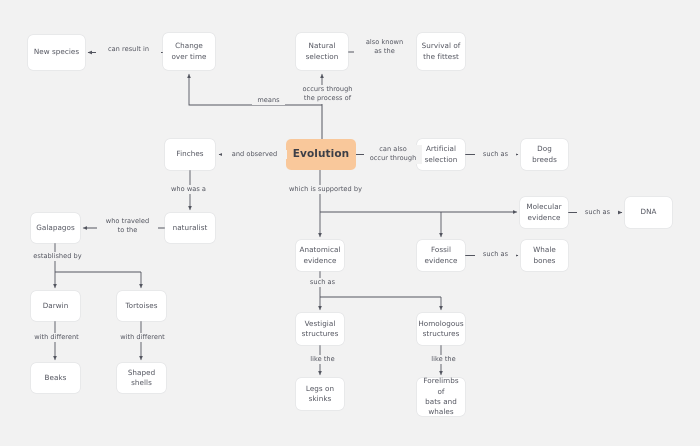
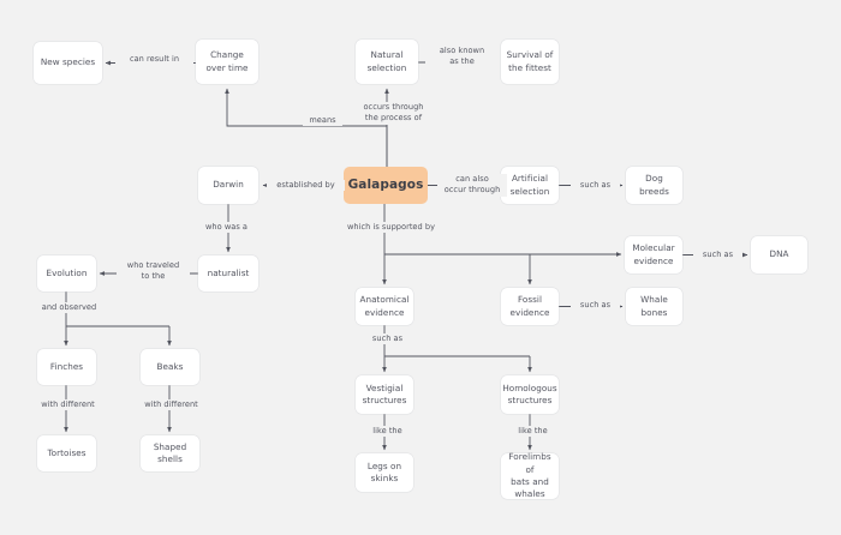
  New species
  Change
  over time
  Natural
  selection
  Survival of
  the fittest
- Finches
+ Darwin
- Evolution
+ Galapagos
  Artificial
  selection
  Dog
  breeds
  naturalist
- Galapagos
+ Evolution
  Molecular
  evidence
  DNA
  Anatomical
  evidence
  Fossil
  evidence
  Whale
  bones
- Darwin
+ Finches
- Tortoises
+ Beaks
  Vestigial
  structures
  Homologous
  structures
- Beaks
+ Tortoises
  Shaped shells
  Legs on
  skinks
  Forelimbs of
  bats and
  whales
  can result in
  also known
  as the
  means
  occurs through
  the process of
- and observed
+ established by
  can also
  occur through
  such as
  who was a
  who traveled
  to the
  which is supported by
  such as
  such as
- established by
+ and observed
  with different
  with different
  such as
  like the
  like the
